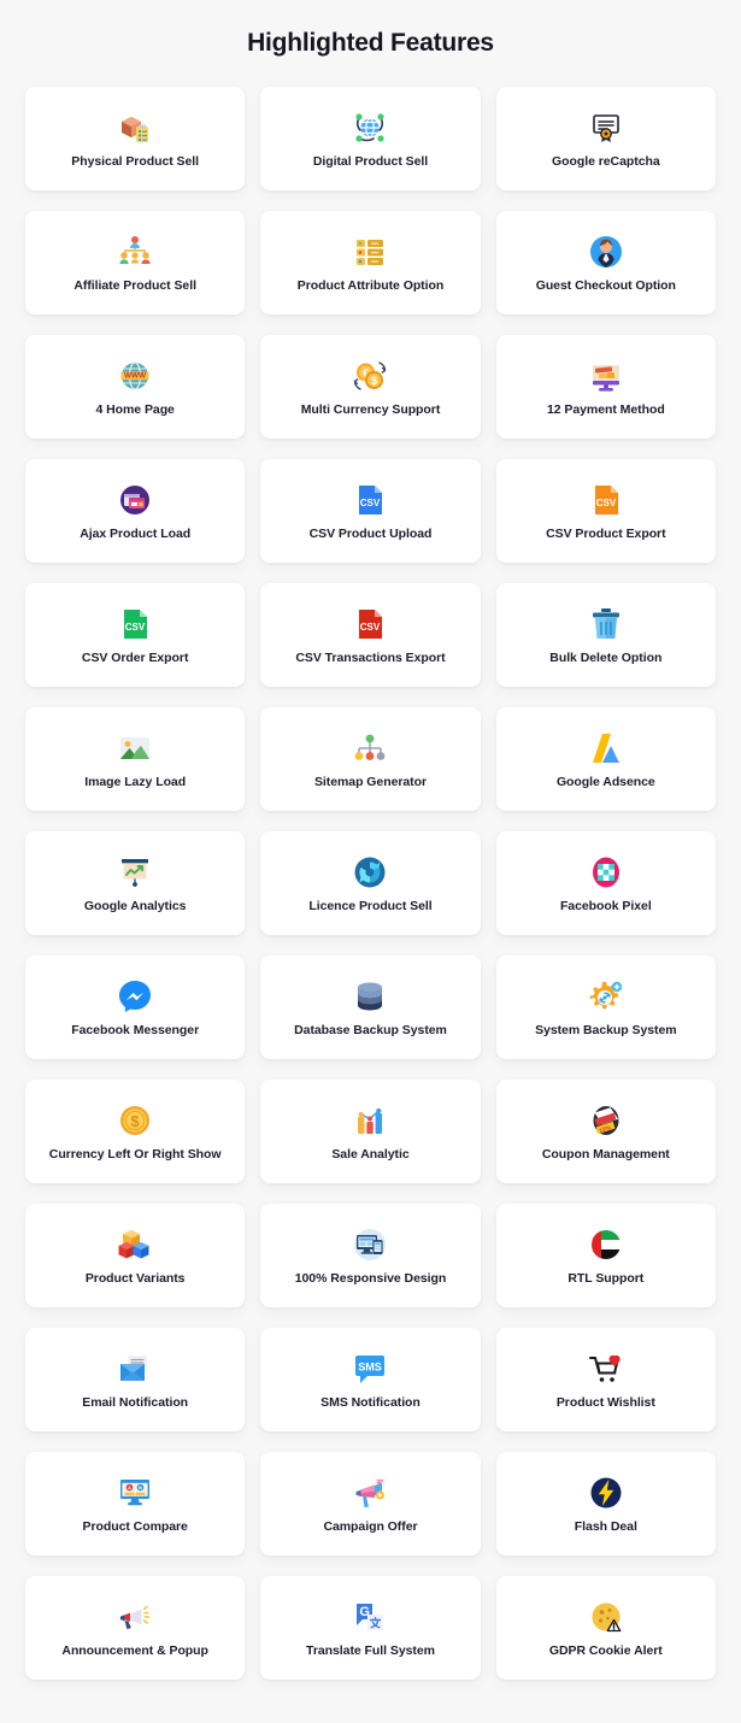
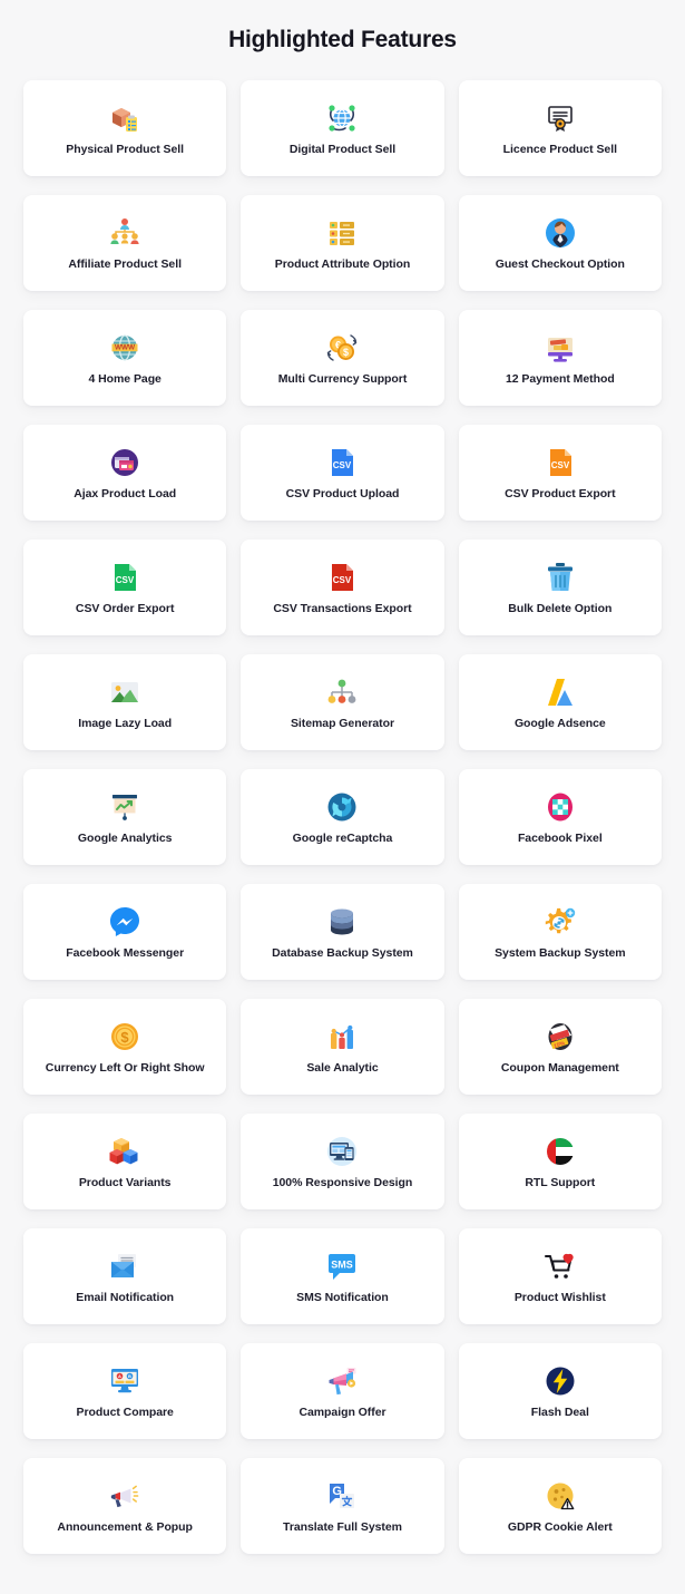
  Highlighted Features
  Physical Product Sell
  Digital Product Sell
- Google reCaptcha
+ Licence Product Sell
  Affiliate Product Sell
  Product Attribute Option
  Guest Checkout Option
  4 Home Page
  €
  $
  Multi Currency Support
  12 Payment Method
  Ajax Product Load
  CSV
  CSV Product Upload
  CSV
  CSV Product Export
  CSV
  CSV Order Export
  CSV
  CSV Transactions Export
  Bulk Delete Option
  Image Lazy Load
  Sitemap Generator
  Google Adsence
  Google Analytics
- Licence Product Sell
+ Google reCaptcha
  Facebook Pixel
  Facebook Messenger
  Database Backup System
  System Backup System
  $
  Currency Left Or Right Show
  Sale Analytic
  Coupon Management
  Product Variants
  100% Responsive Design
  RTL Support
  Email Notification
  SMS
  SMS Notification
  Product Wishlist
  Product Compare
  Campaign Offer
  Flash Deal
  Announcement & Popup
  G
  Translate Full System
  GDPR Cookie Alert
